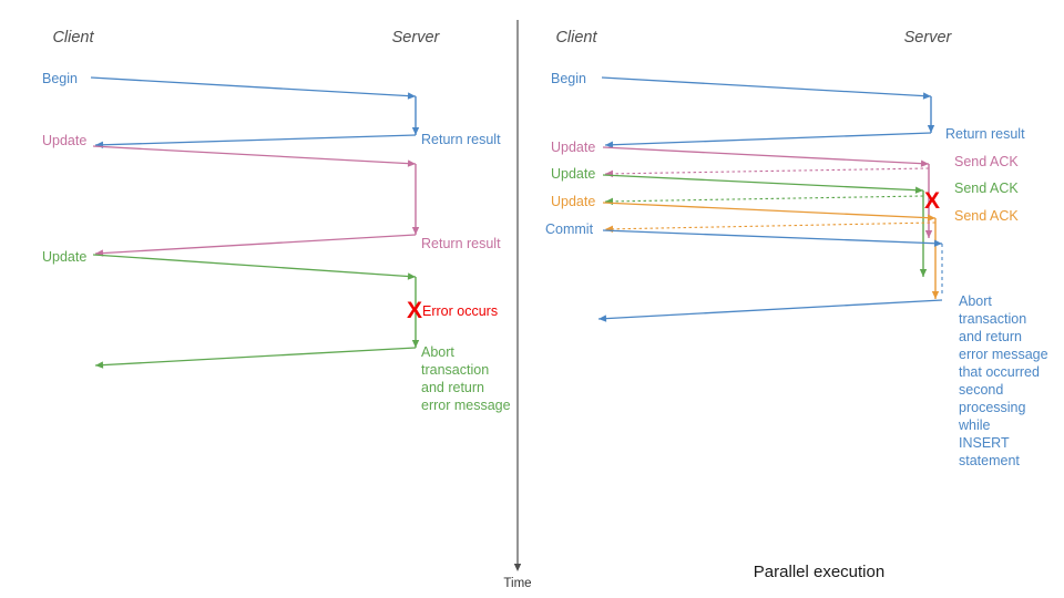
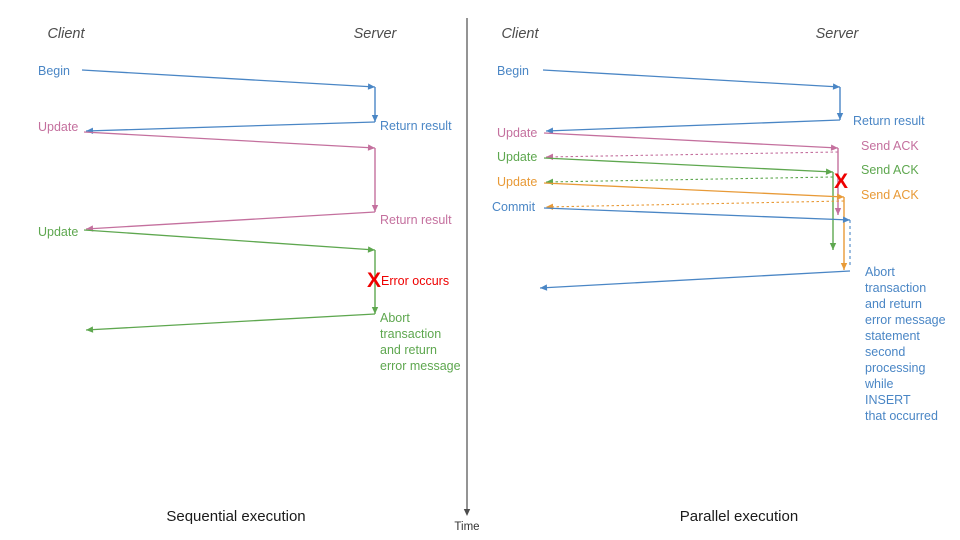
  Client
  Server
  Begin
  Return result
  Update
  Return result
  Update
  X
  Error occurs
  Abort
  transaction
  and return
  error message
+ Sequential execution
  Client
  Server
  Begin
  Return result
  Update
  Send ACK
  Update
  Send ACK
  Update
  Send ACK
  Commit
  X
  Abort
  transaction
  and return
  error message
- that occurred
+ statement
  second
  processing
  while
  INSERT
- statement
+ that occurred
  Parallel execution
  Time
